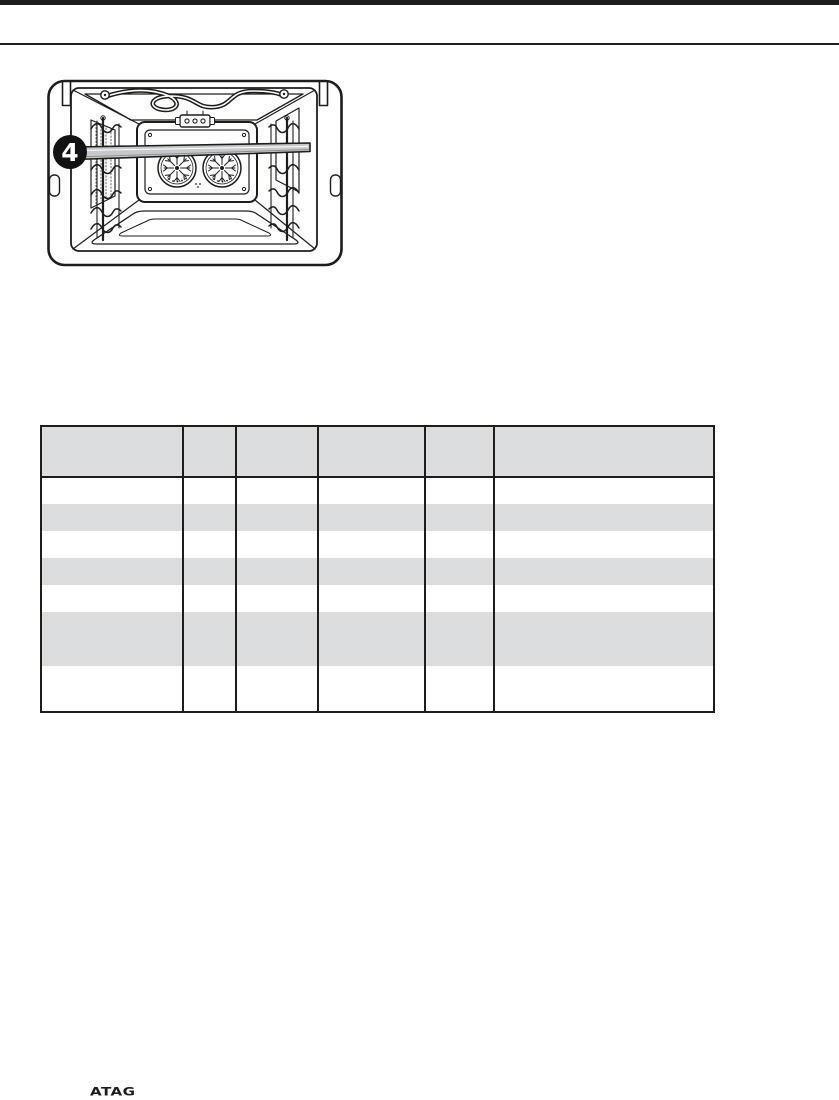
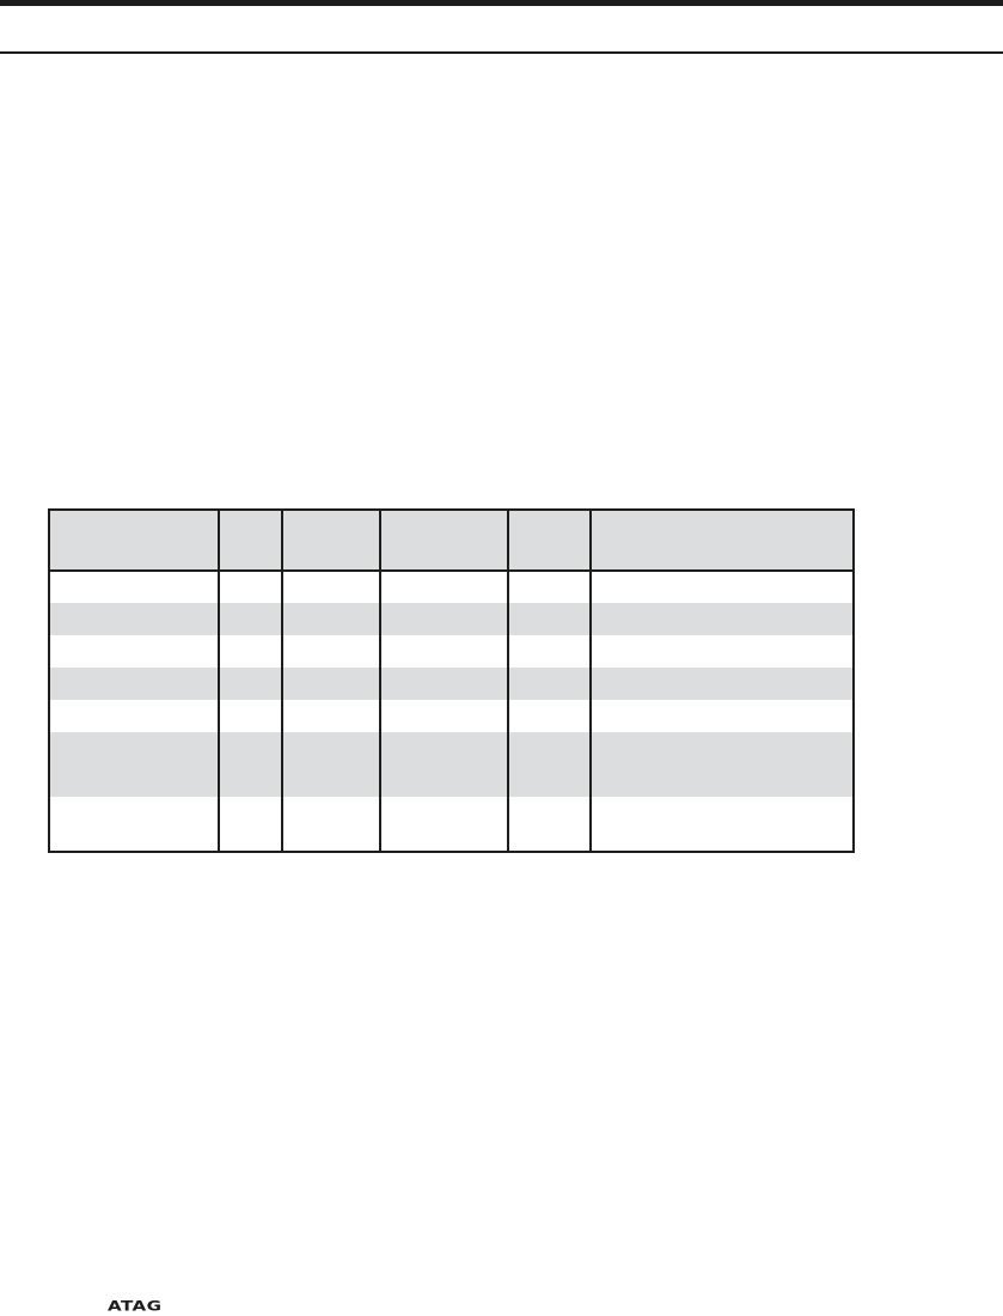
- 4
  ATAG
